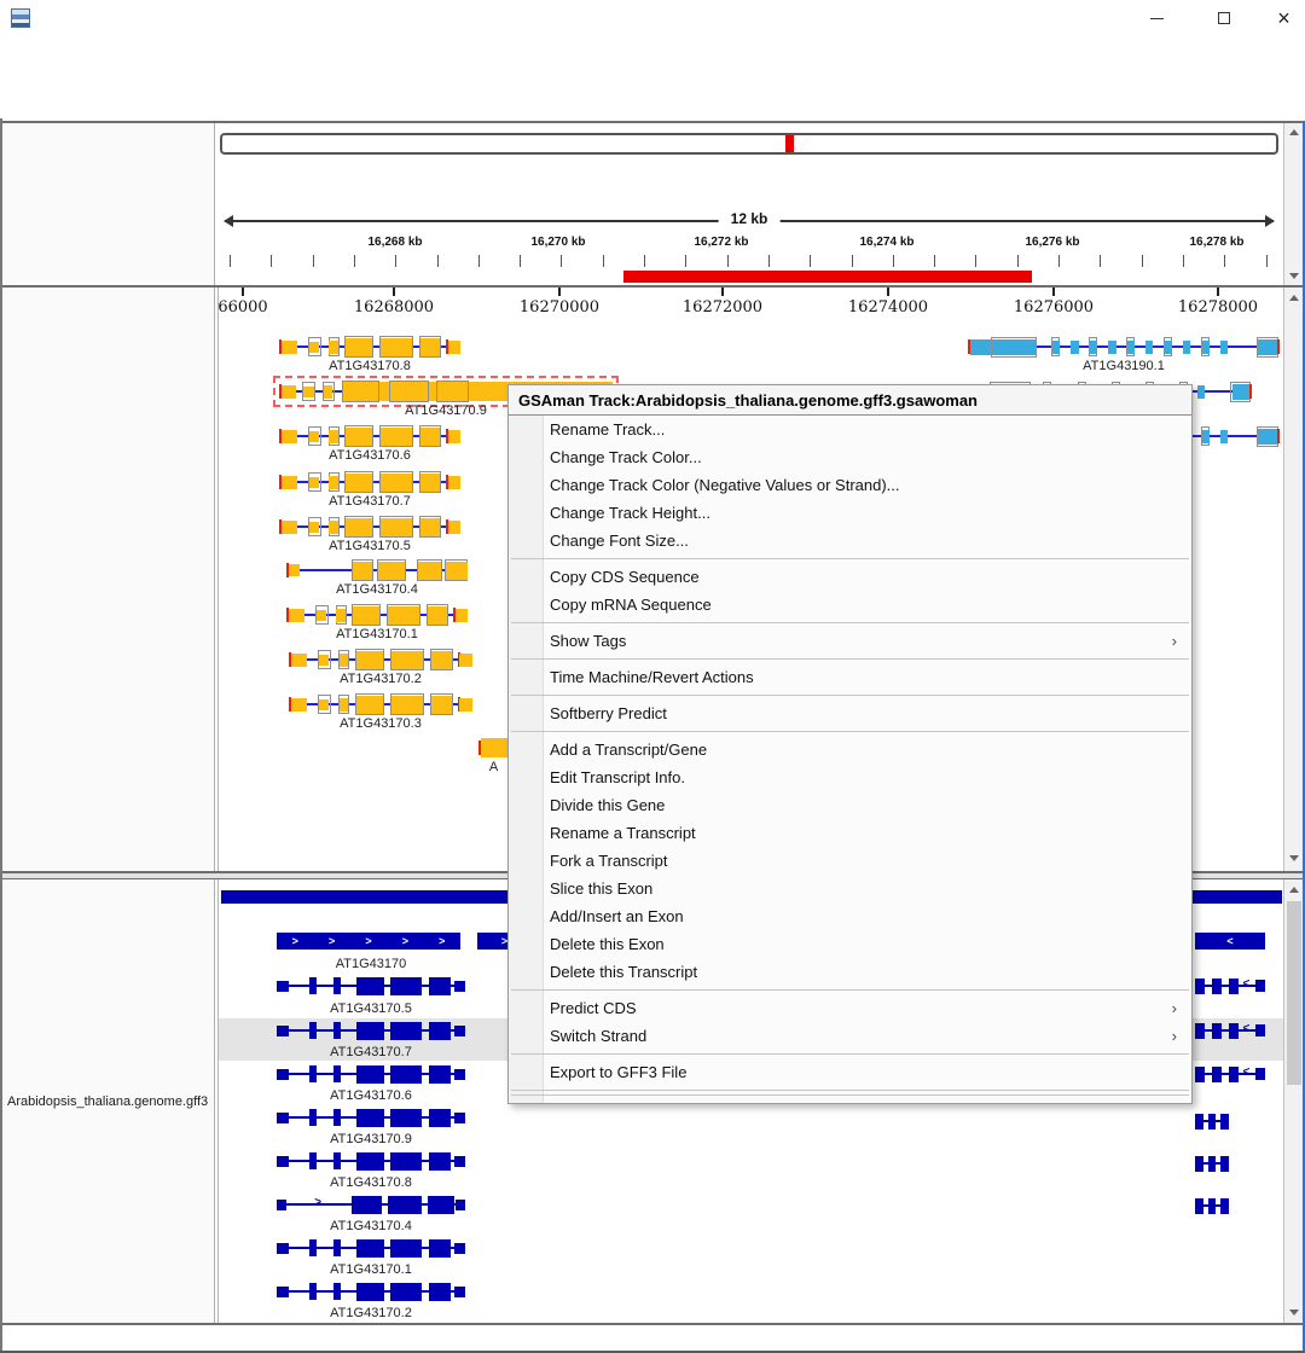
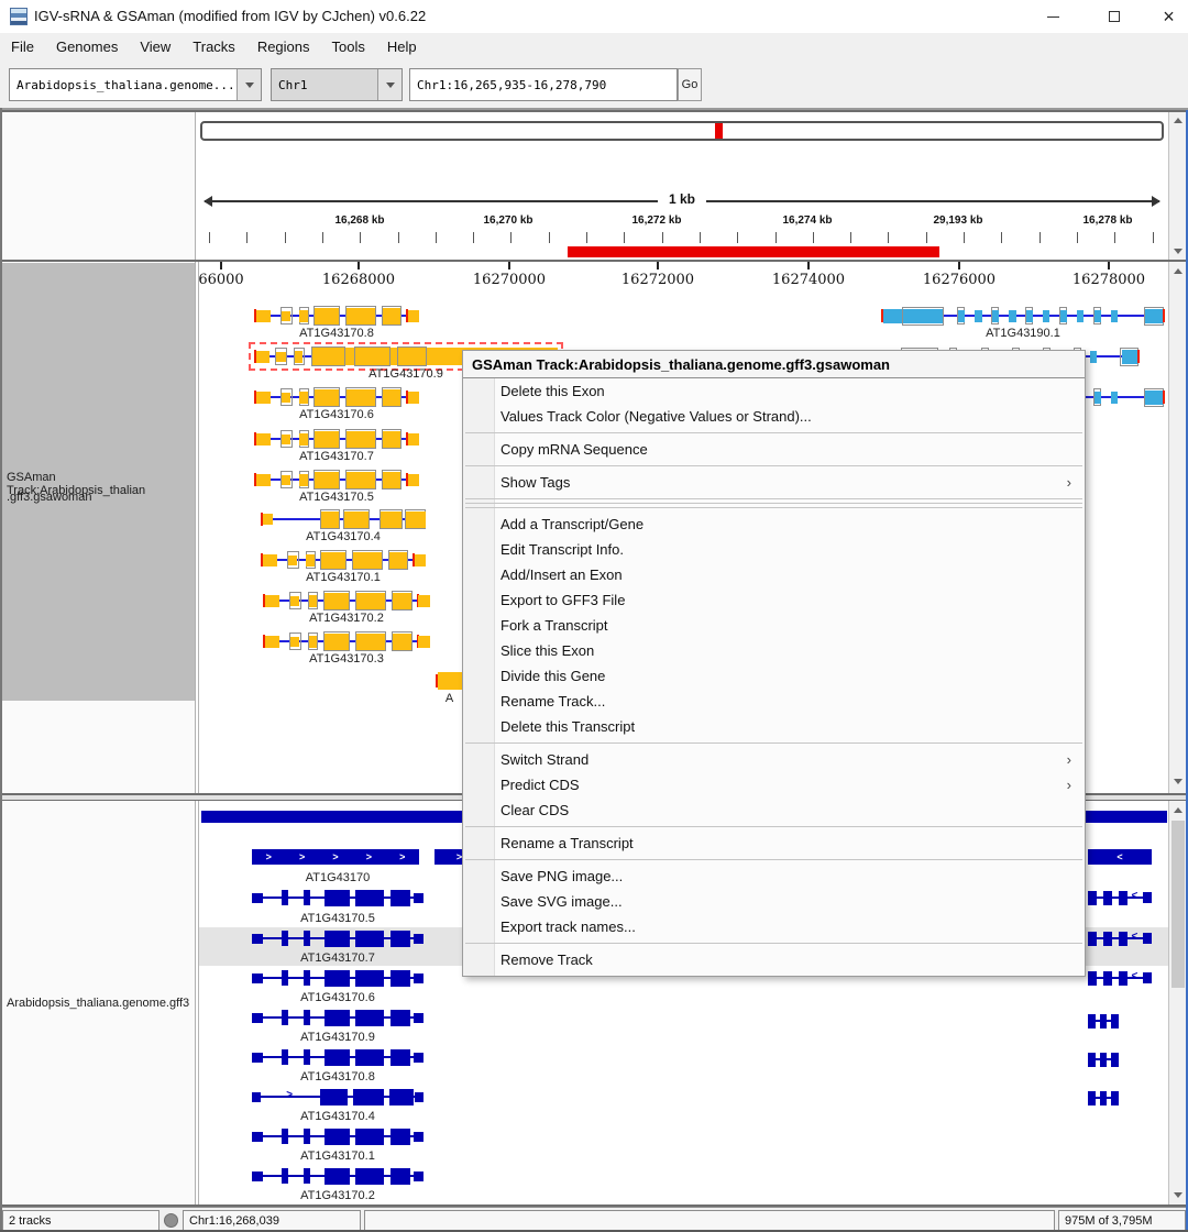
+ IGV-sRNA & GSAman (modified from IGV by CJchen) v0.6.22
  ×
+ File Genomes View Tracks Regions Tools Help
+ Arabidopsis_thaliana.genome...
+ Chr1
+ Chr1:16,265,935-16,278,790
+ Go
- 12 kb
+ 1 kb
  16,268 kb
  16,270 kb
  16,272 kb
  16,274 kb
- 16,276 kb
+ 29,193 kb
  16,278 kb
  66000
  16268000
  16270000
  16272000
  16274000
  16276000
  16278000
  AT1G43170.8
  AT1G43170.9
  AT1G43170.6
  AT1G43170.7
  AT1G43170.5
  AT1G43170.4
  AT1G43170.1
  AT1G43170.2
  AT1G43170.3
  A
  AT1G43190.1
+ GSAman Track:Arabidopsis_thalian
+ .gff3.gsawoman
  >
  >
  >
  >
  >
  >
  <
  AT1G43170
  AT1G43170.5
  AT1G43170.7
  AT1G43170.6
  AT1G43170.9
  >
  AT1G43170.8
  AT1G43170.4
  AT1G43170.1
  AT1G43170.2
  <
  <
  <
  Arabidopsis_thaliana.genome.gff3
  GSAman Track:Arabidopsis_thaliana.genome.gff3.gsawoman
- Rename Track...
+ Delete this Exon
- Change Track Color...
- Change Track Color (Negative Values or Strand)...
+ Values Track Color (Negative Values or Strand)...
- Change Track Height...
- Change Font Size...
- Copy CDS Sequence
  Copy mRNA Sequence
  Show Tags
  ›
- Time Machine/Revert Actions
- Softberry Predict
  Add a Transcript/Gene
  Edit Transcript Info.
- Divide this Gene
+ Add/Insert an Exon
- Rename a Transcript
+ Export to GFF3 File
  Fork a Transcript
  Slice this Exon
- Add/Insert an Exon
+ Divide this Gene
- Delete this Exon
+ Rename Track...
  Delete this Transcript
- Predict CDS
+ Switch Strand
  ›
- Switch Strand
+ Predict CDS
  ›
+ Clear CDS
- Export to GFF3 File
+ Rename a Transcript
+ Save PNG image...
+ Save SVG image...
+ Export track names...
+ Remove Track
+ 2 tracks
+ Chr1:16,268,039
+ 975M of 3,795M
